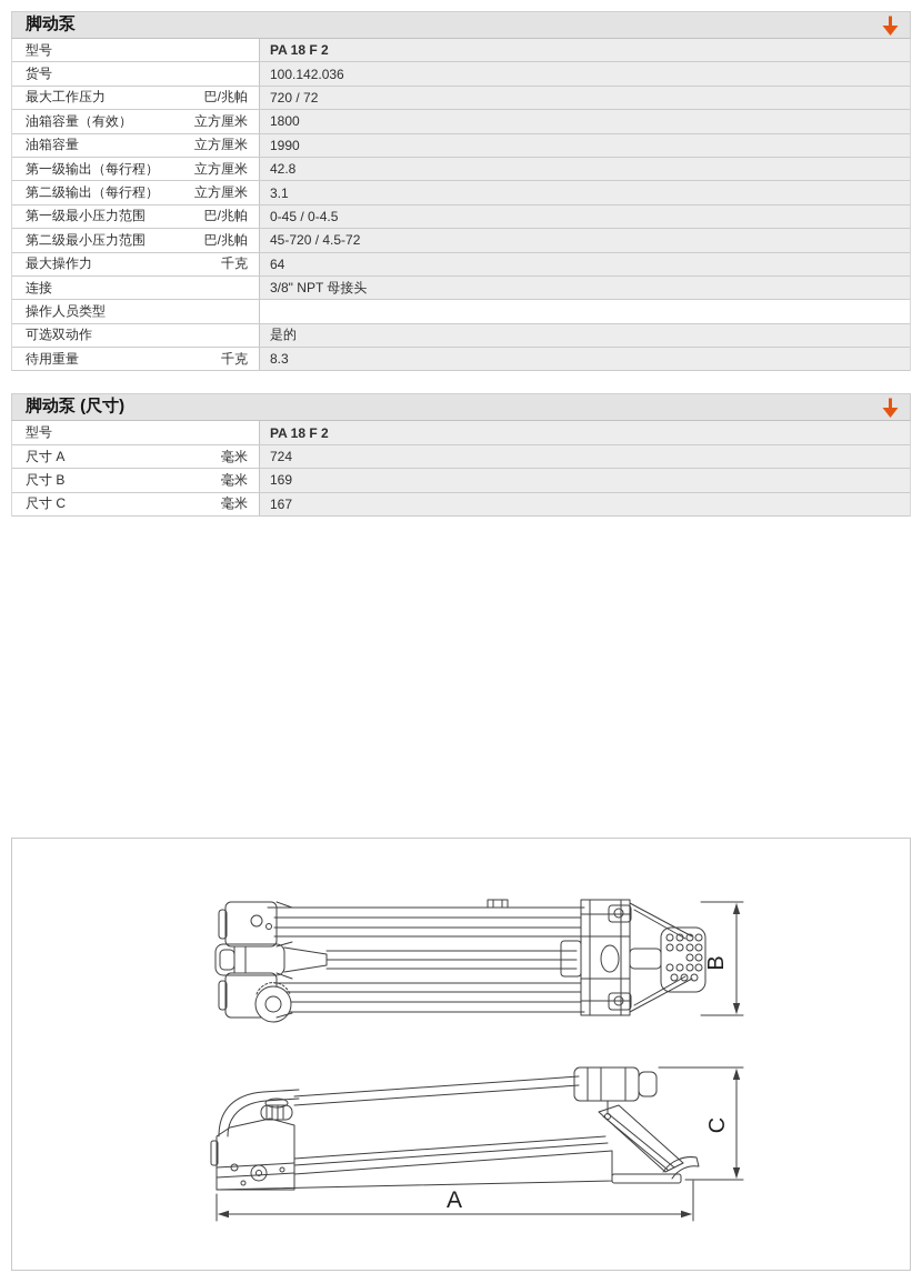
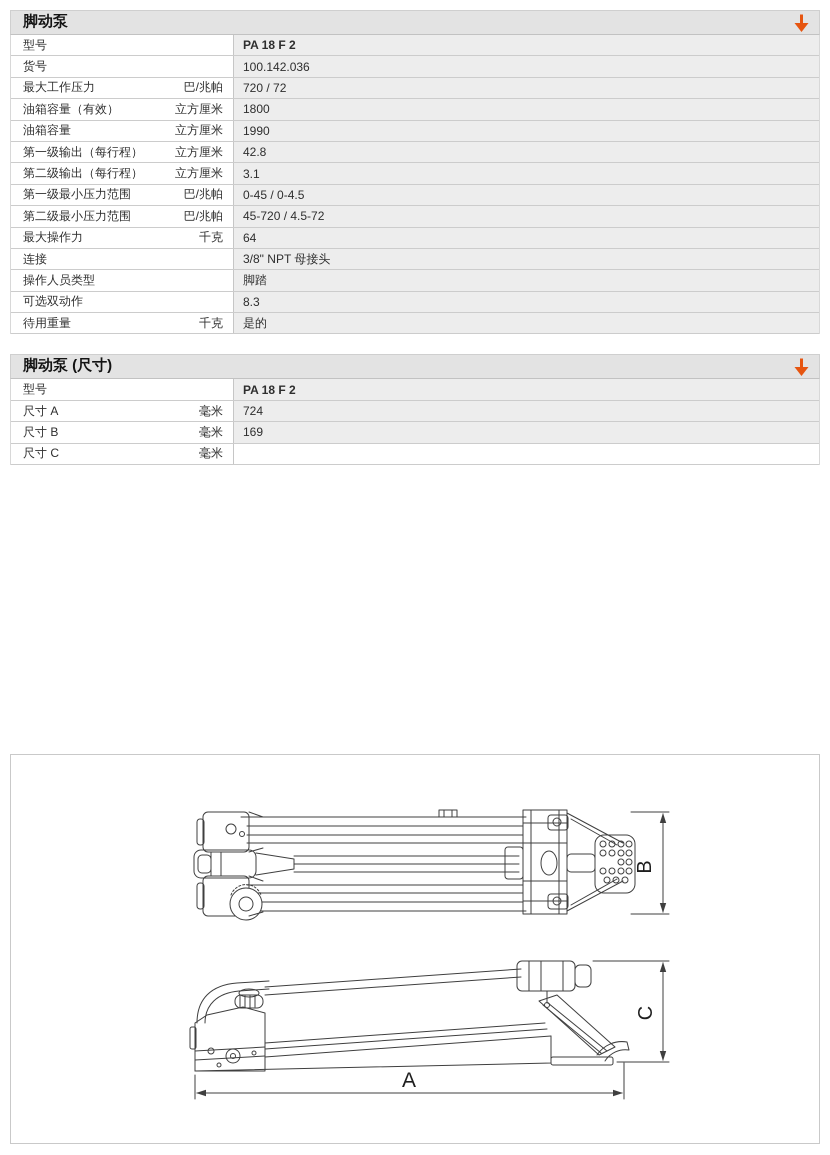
  脚动泵
  型号
  PA 18 F 2
  货号
  100.142.036
  最大工作压力
  巴/兆帕
  720 / 72
  油箱容量（有效）
  立方厘米
  1800
  油箱容量
  立方厘米
  1990
  第一级输出（每行程）
  立方厘米
  42.8
  第二级输出（每行程）
  立方厘米
  3.1
  第一级最小压力范围
  巴/兆帕
  0-45 / 0-4.5
  第二级最小压力范围
  巴/兆帕
  45-720 / 4.5-72
  最大操作力
  千克
  64
  连接
  3/8" NPT 母接头
  操作人员类型
+ 脚踏
  可选双动作
- 是的
+ 8.3
  待用重量
  千克
- 8.3
+ 是的
  脚动泵 (尺寸)
  型号
  PA 18 F 2
  尺寸 A
  毫米
  724
  尺寸 B
  毫米
  169
  尺寸 C
  毫米
- 167
  A
